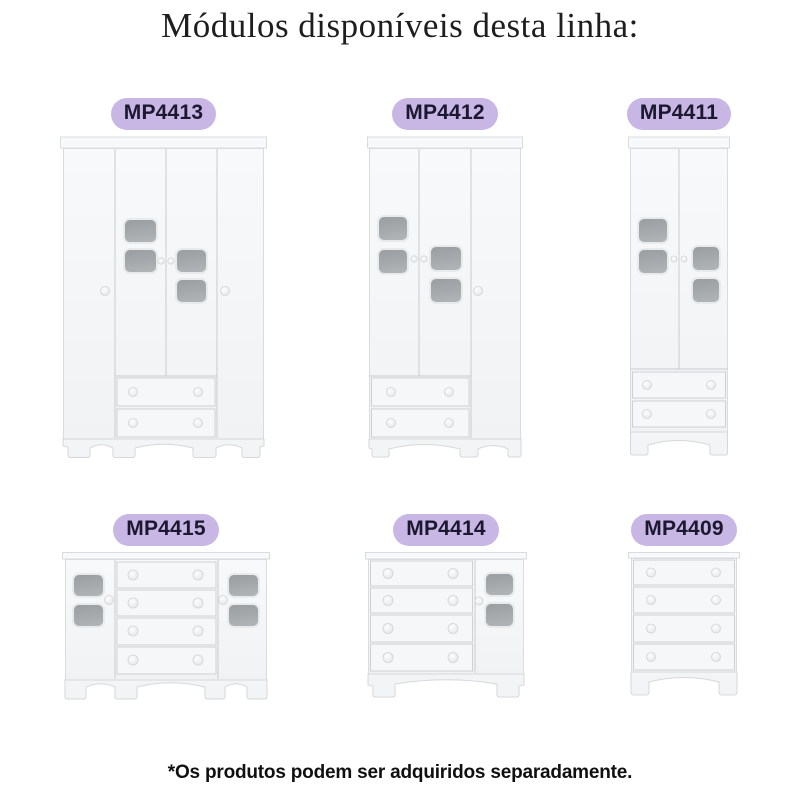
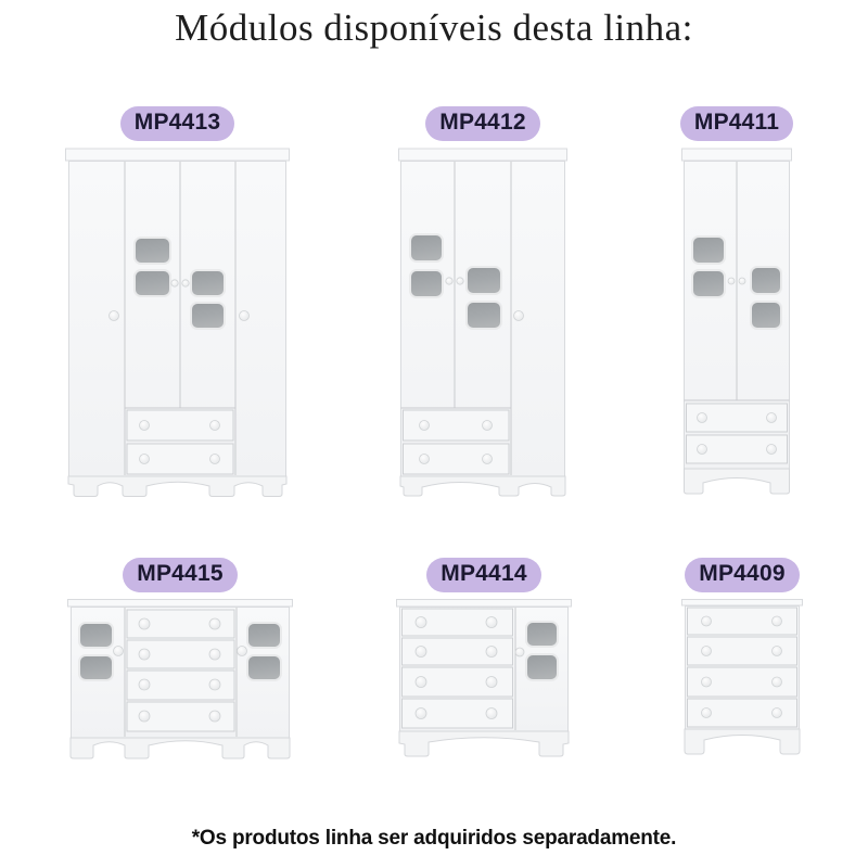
  Módulos disponíveis desta linha:
  MP4413
  MP4412
  MP4411
  MP4415
  MP4414
  MP4409
- *Os produtos podem ser adquiridos separadamente.
+ *Os produtos linha ser adquiridos separadamente.
